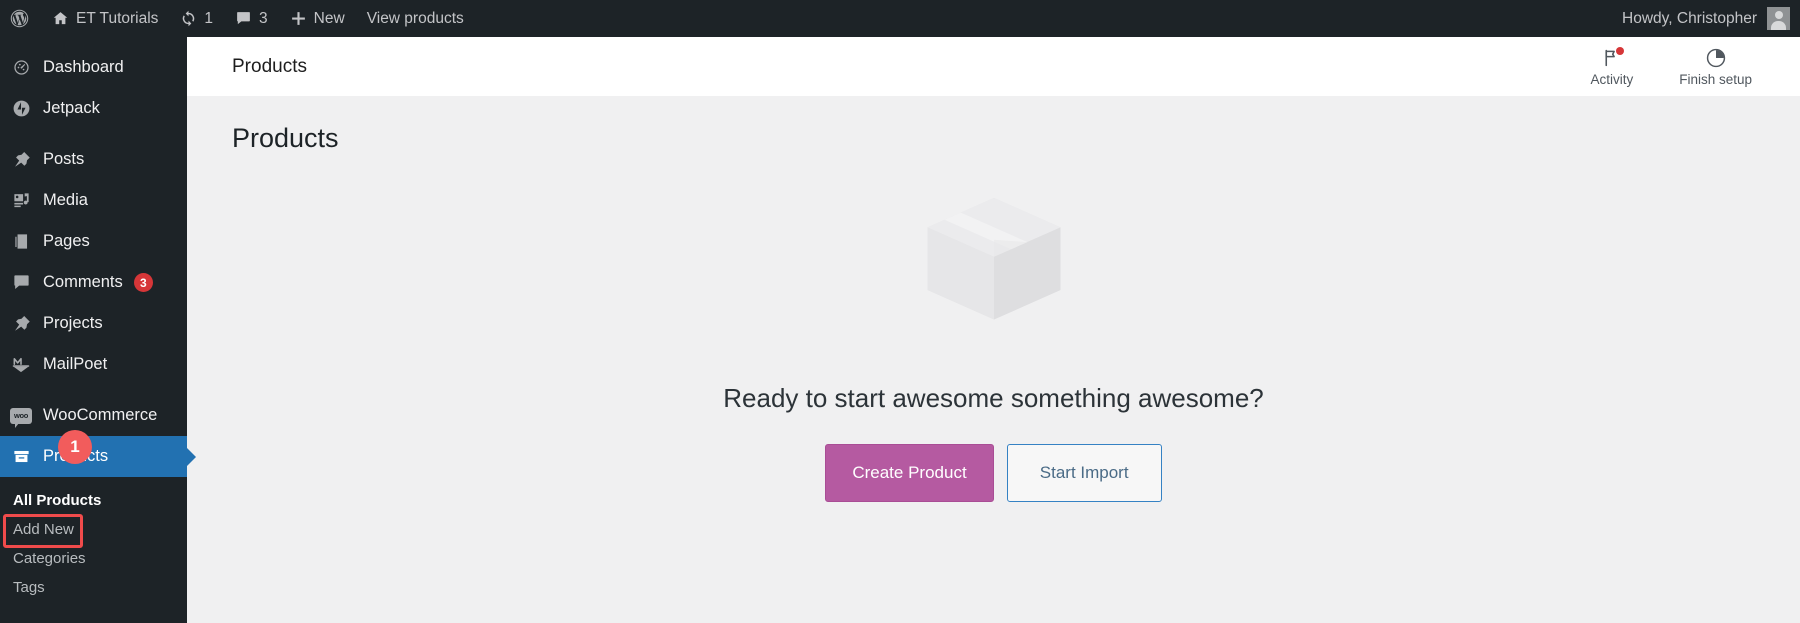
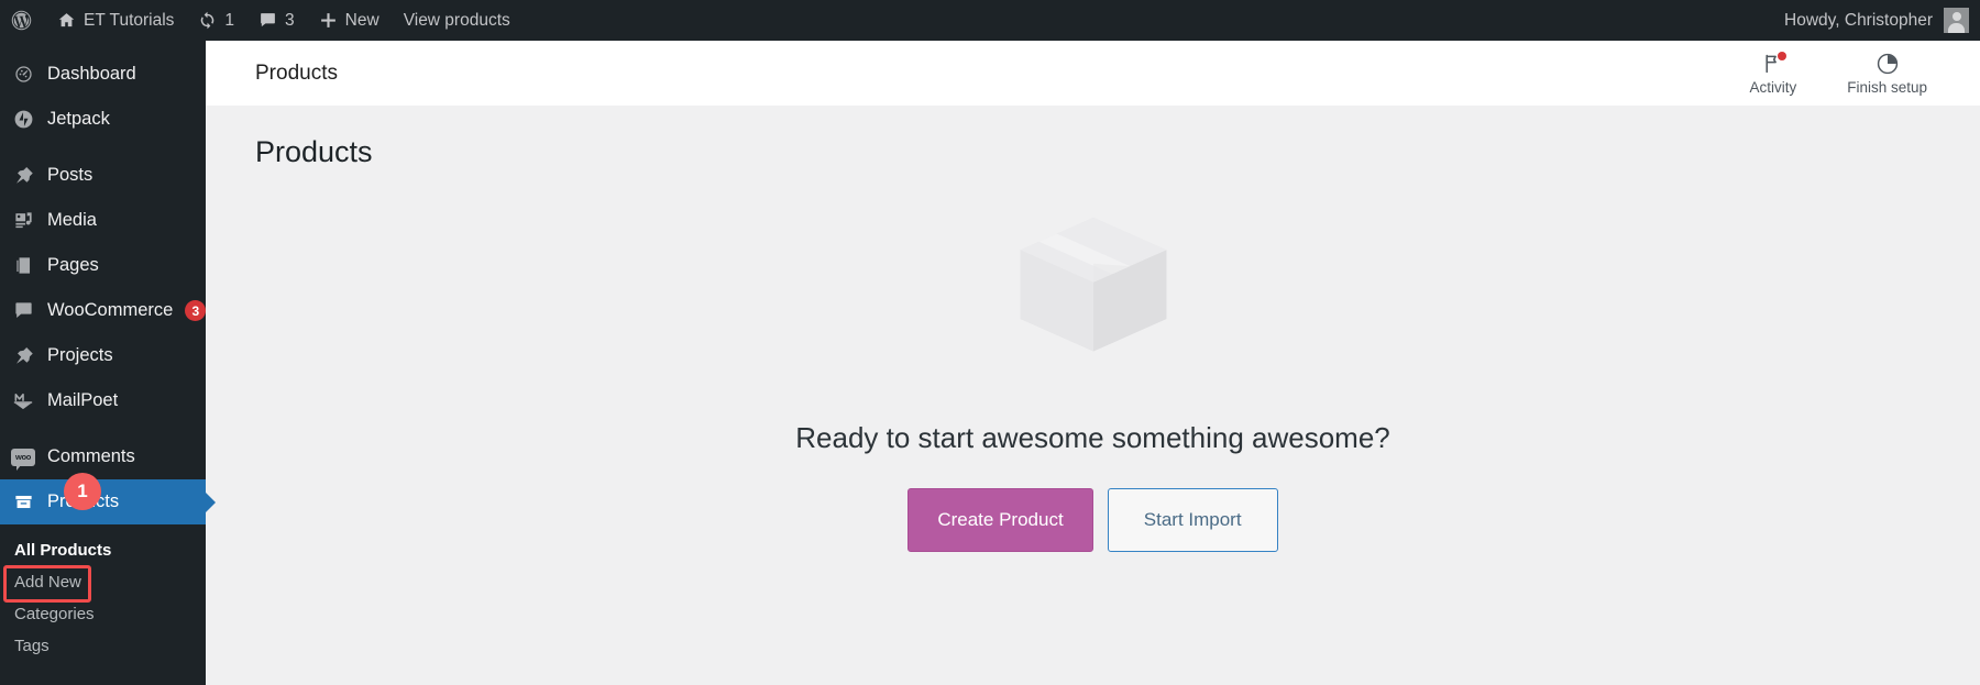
  ET Tutorials
  1
  3
  New
  View products
  Howdy, Christopher
  Dashboard
  Jetpack
  Posts
  Media
  Pages
- Comments
+ WooCommerce
  3
  Projects
  MailPoet
  woo
- WooCommerce
+ Comments
  All Products
  Add New
  Categories
  Tags
  1
  Products
  Activity
  Finish setup
  Products
  Ready to start awesome something awesome?
  Create Product
  Start Import
